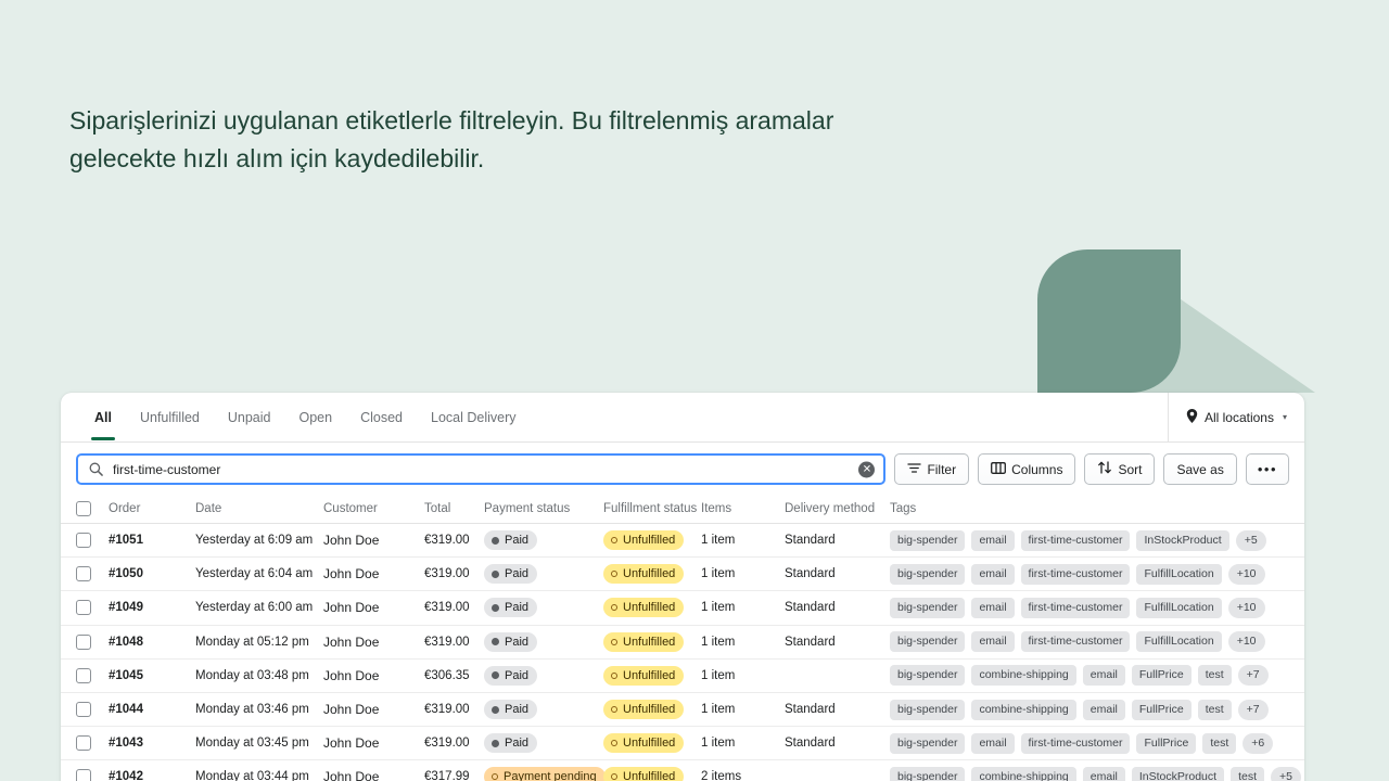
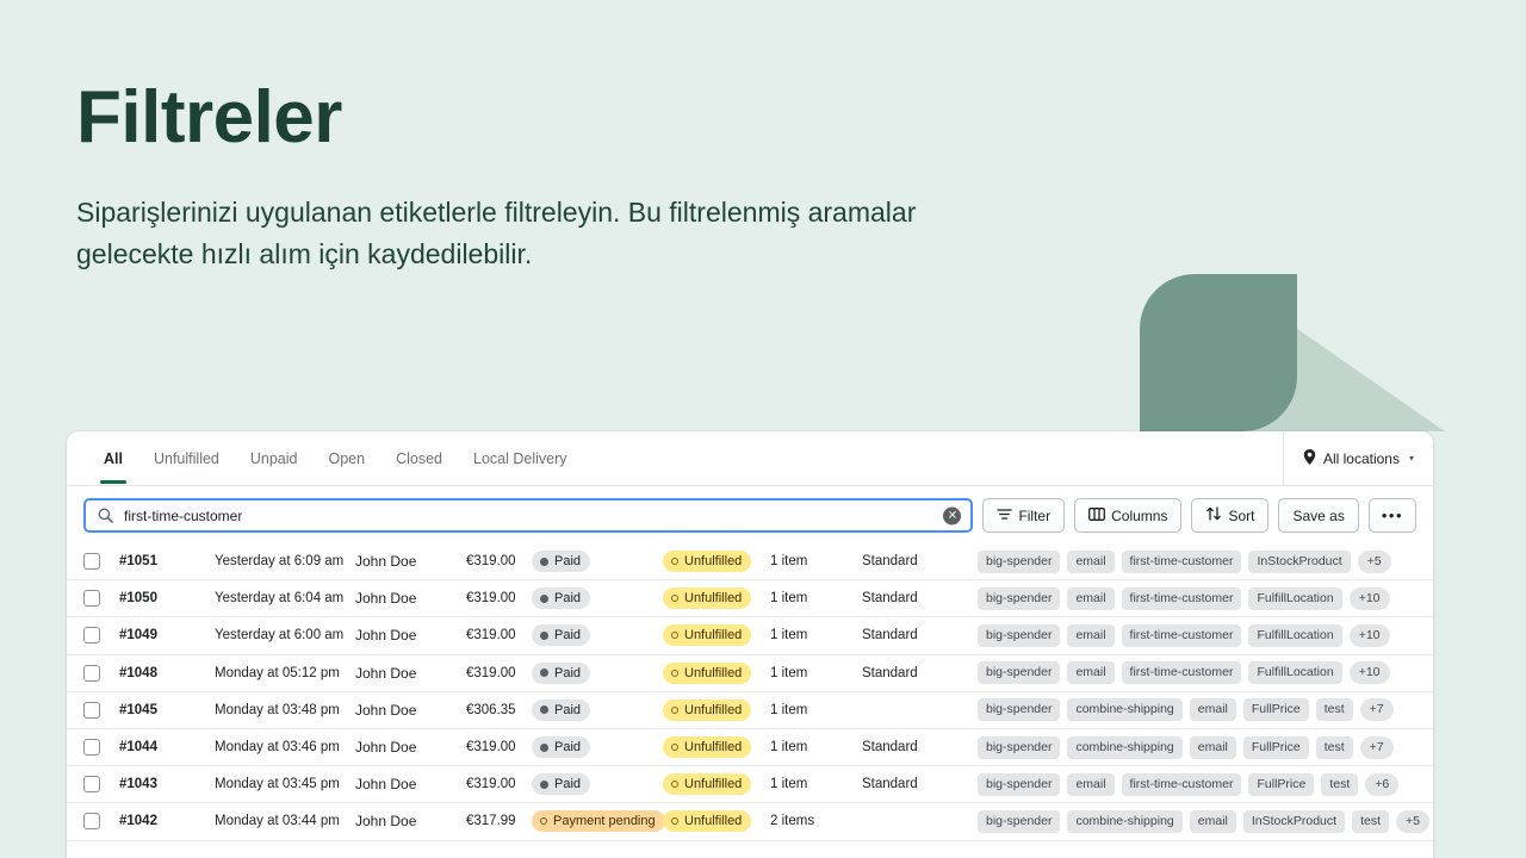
+ Filtreler
  Siparişlerinizi uygulanan etiketlerle filtreleyin. Bu filtrelenmiş aramalar gelecekte hızlı alım için kaydedilebilir.
  All
  Unfulfilled
  Unpaid
  Open
  Closed
  Local Delivery
  All locations
  ▾
  first-time-customer
  ✕
  Filter
  Columns
  Sort
  Save as
  •••
- Order
- Date
- Customer
- Total
- Payment status
- Fulfillment status
- Items
- Delivery method
- Tags
  #1051
  Yesterday at 6:09 am
  John Doe
  €319.00
  Paid
  Unfulfilled
  1 item
  Standard
  big-spender
  email
  first-time-customer
  InStockProduct
  +5
  #1050
  Yesterday at 6:04 am
  John Doe
  €319.00
  Paid
  Unfulfilled
  1 item
  Standard
  big-spender
  email
  first-time-customer
  FulfillLocation
  +10
  #1049
  Yesterday at 6:00 am
  John Doe
  €319.00
  Paid
  Unfulfilled
  1 item
  Standard
  big-spender
  email
  first-time-customer
  FulfillLocation
  +10
  #1048
  Monday at 05:12 pm
  John Doe
  €319.00
  Paid
  Unfulfilled
  1 item
  Standard
  big-spender
  email
  first-time-customer
  FulfillLocation
  +10
  #1045
  Monday at 03:48 pm
  John Doe
  €306.35
  Paid
  Unfulfilled
  1 item
  big-spender
  combine-shipping
  email
  FullPrice
  test
  +7
  #1044
  Monday at 03:46 pm
  John Doe
  €319.00
  Paid
  Unfulfilled
  1 item
  Standard
  big-spender
  combine-shipping
  email
  FullPrice
  test
  +7
  #1043
  Monday at 03:45 pm
  John Doe
  €319.00
  Paid
  Unfulfilled
  1 item
  Standard
  big-spender
  email
  first-time-customer
  FullPrice
  test
  +6
  #1042
  Monday at 03:44 pm
  John Doe
  €317.99
  Payment pending
  Unfulfilled
  2 items
  big-spender
  combine-shipping
  email
  InStockProduct
  test
  +5
